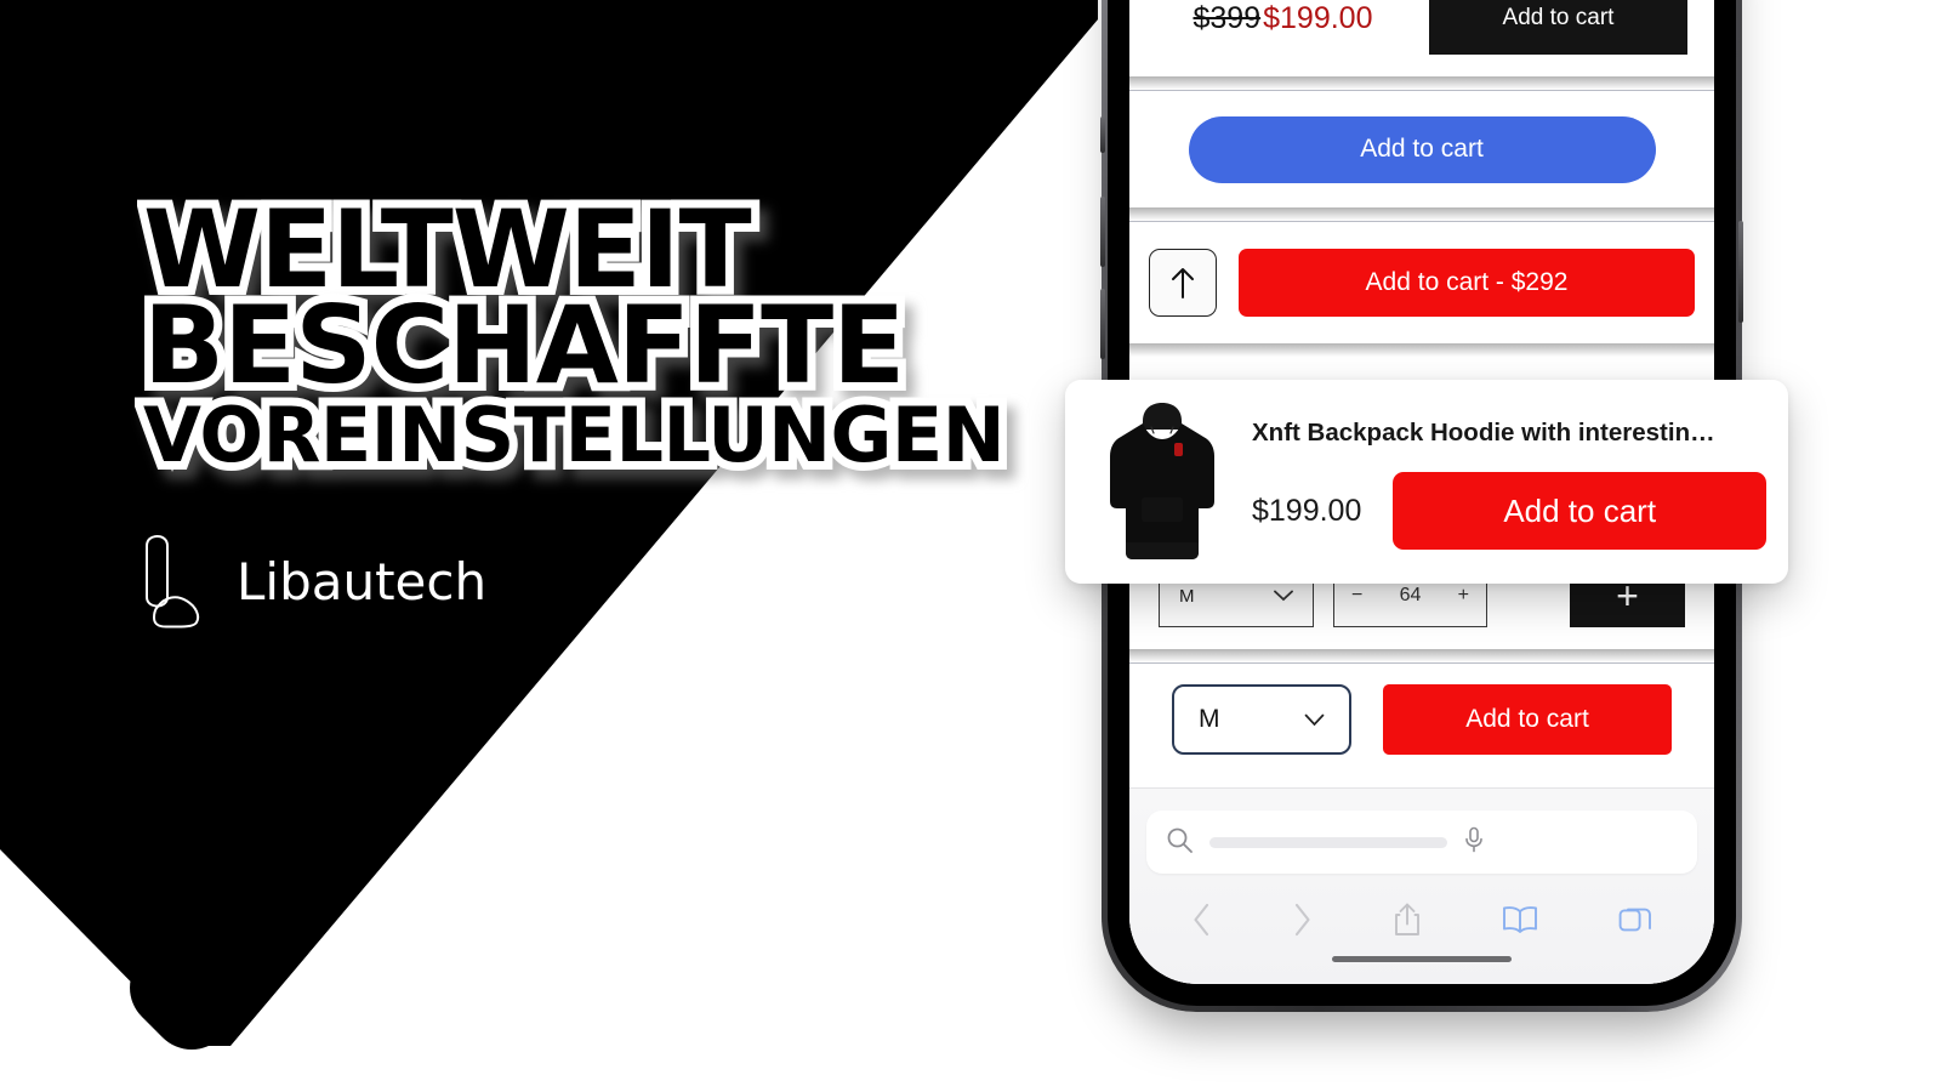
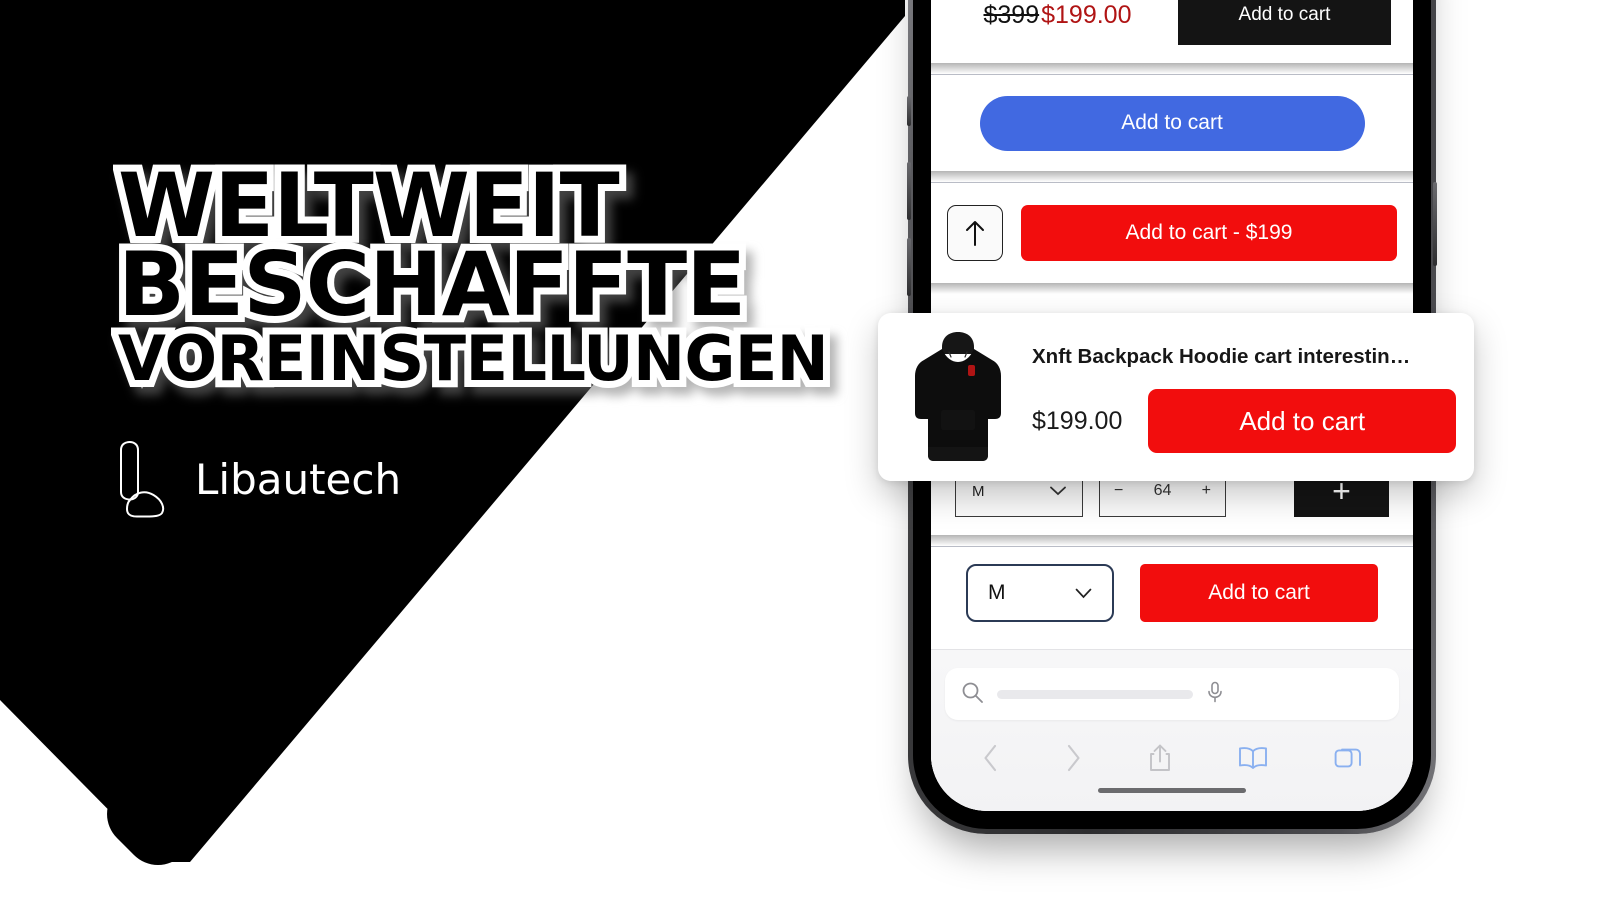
  WELTWEIT
  BESCHAFFTE
  VOREINSTELLUNGEN
  Libautech
  $399$199.00
  Add to cart
  Add to cart
- Add to cart - $292
+ Add to cart - $199
  M
  −
  64
  +
  +
  M
  Add to cart
- Xnft Backpack Hoodie with interestin…
+ Xnft Backpack Hoodie cart interestin…
  $199.00
  Add to cart
